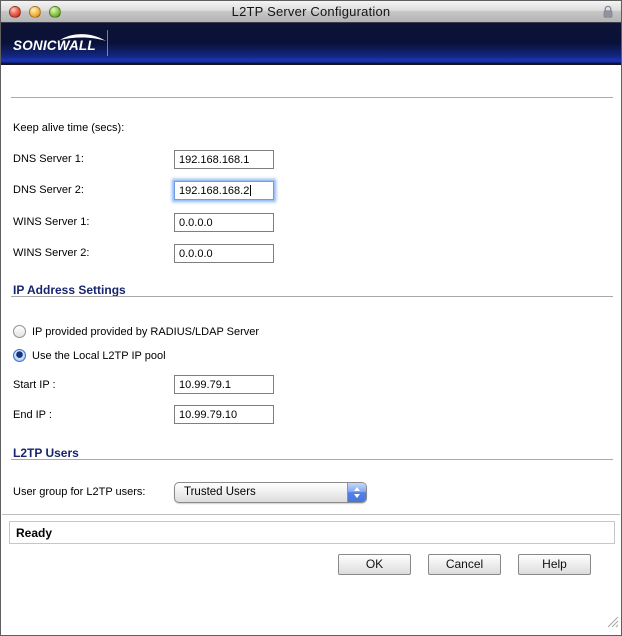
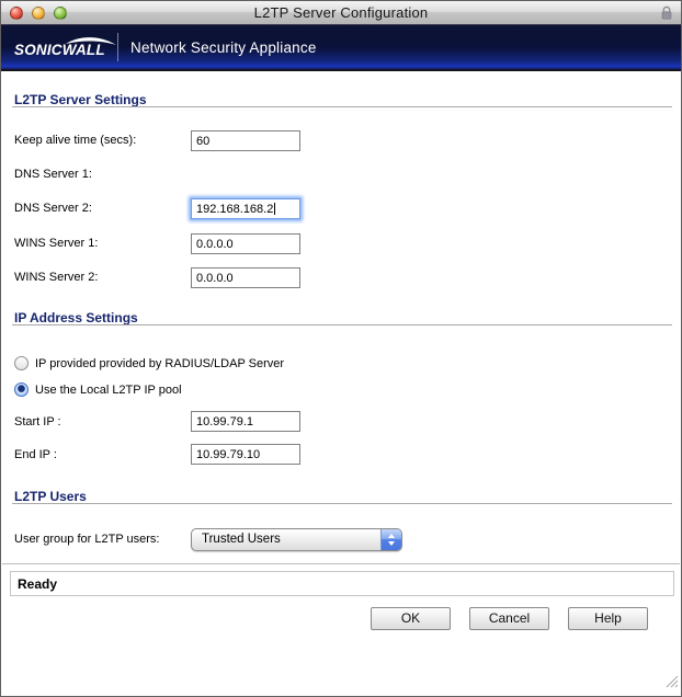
  L2TP Server Configuration
  SONICWALL
+ Network Security Appliance
+ L2TP Server Settings
  Keep alive time (secs):
+ 60
  DNS Server 1:
- 192.168.168.1
  DNS Server 2:
  192.168.168.2
  WINS Server 1:
  0.0.0.0
  WINS Server 2:
  0.0.0.0
  IP Address Settings
  IP provided provided by RADIUS/LDAP Server
  Use the Local L2TP IP pool
  Start IP :
  10.99.79.1
  End IP :
  10.99.79.10
  L2TP Users
  User group for L2TP users:
  Trusted Users
  Ready
  OK
  Cancel
  Help
